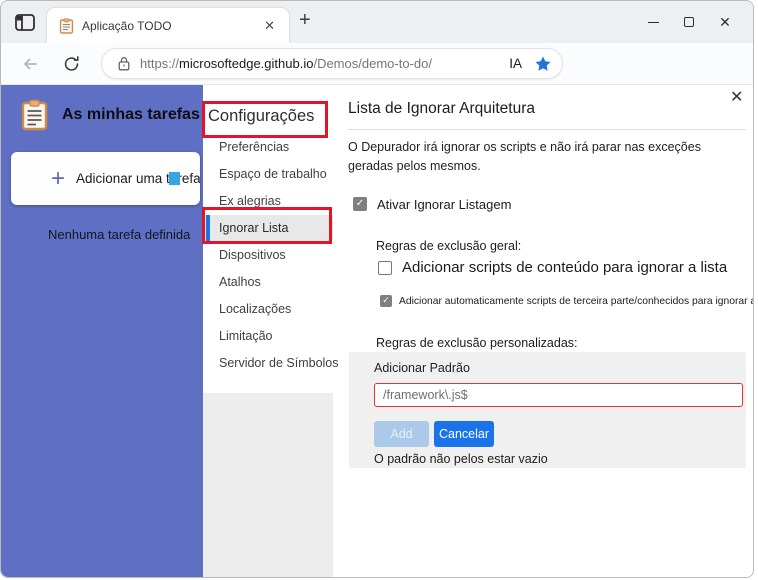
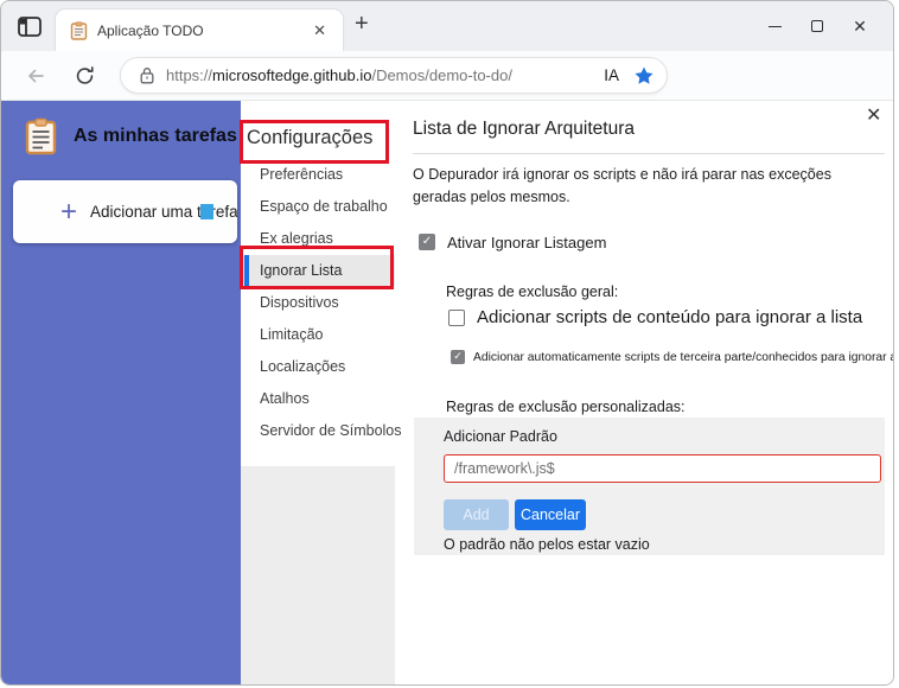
  Aplicação TODO
  ✕
  +
  ✕
  https://microsoftedge.github.io/Demos/demo-to-do/
  IA
  As minhas tarefas
  +
  Adicionar uma tefa
- Nenhuma tarefa definida
  Configurações
  Preferências
  Espaço de trabalho
  Ex alegrias
  Ignorar Lista
  Dispositivos
- Atalhos
+ Limitação
  Localizações
- Limitação
+ Atalhos
  Servidor de Símbolos
  ✕
  Lista de Ignorar Arquitetura
  O Depurador irá ignorar os scripts e não irá parar nas exceções geradas pelos mesmos.
  Ativar Ignorar Listagem
  Regras de exclusão geral:
  Adicionar scripts de conteúdo para ignorar a lista
  Adicionar automaticamente scripts de terceira parte/conhecidos para ignorar
  Regras de exclusão personalizadas:
  Adicionar Padrão
  /framework\.js$
  Add
  Cancelar
  O padrão não pelos estar vazio
